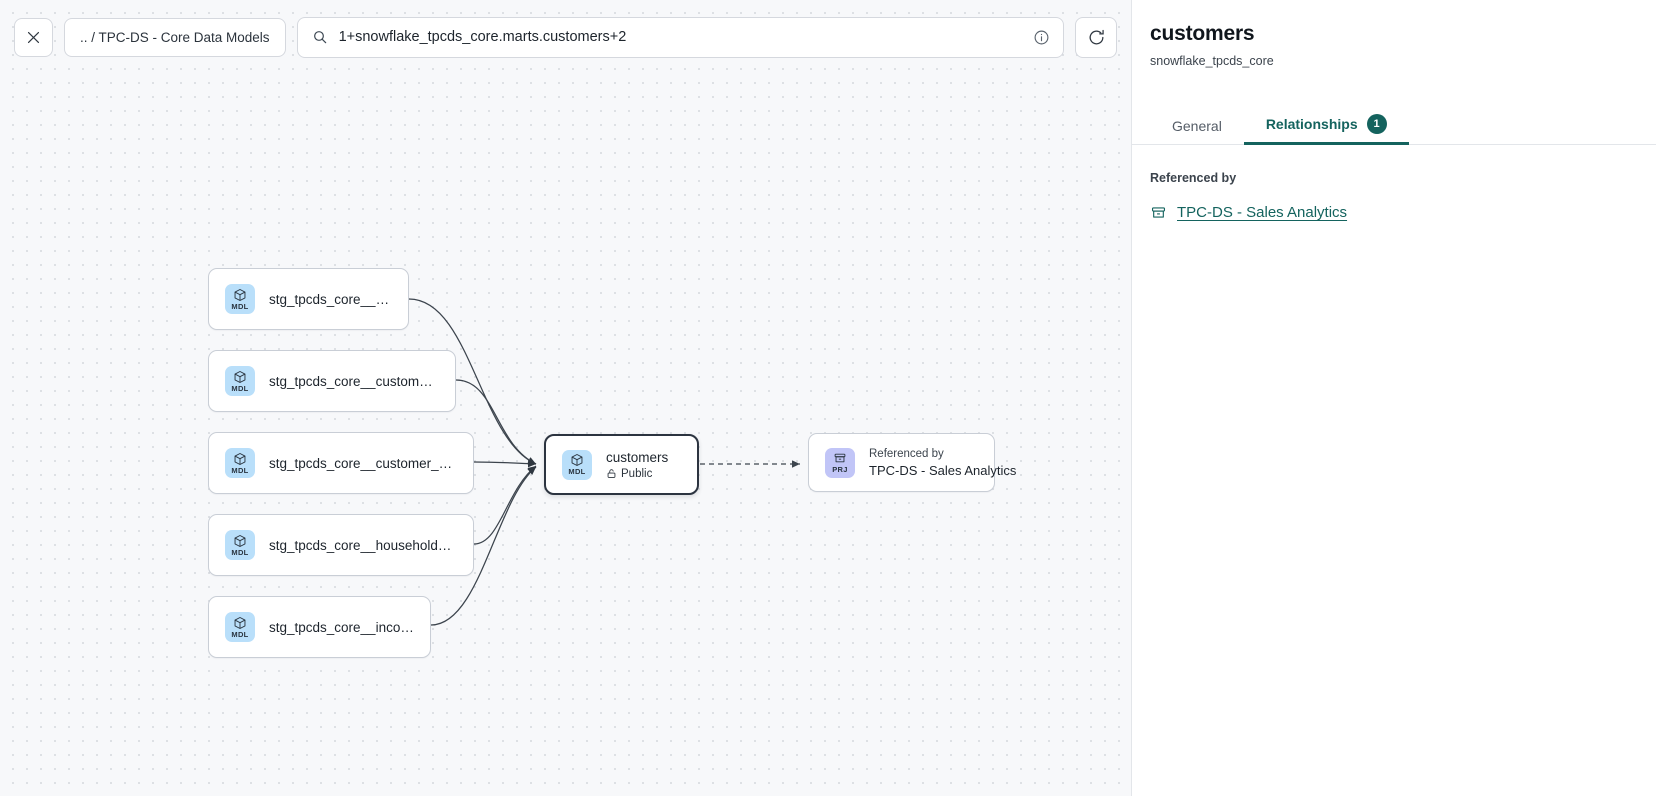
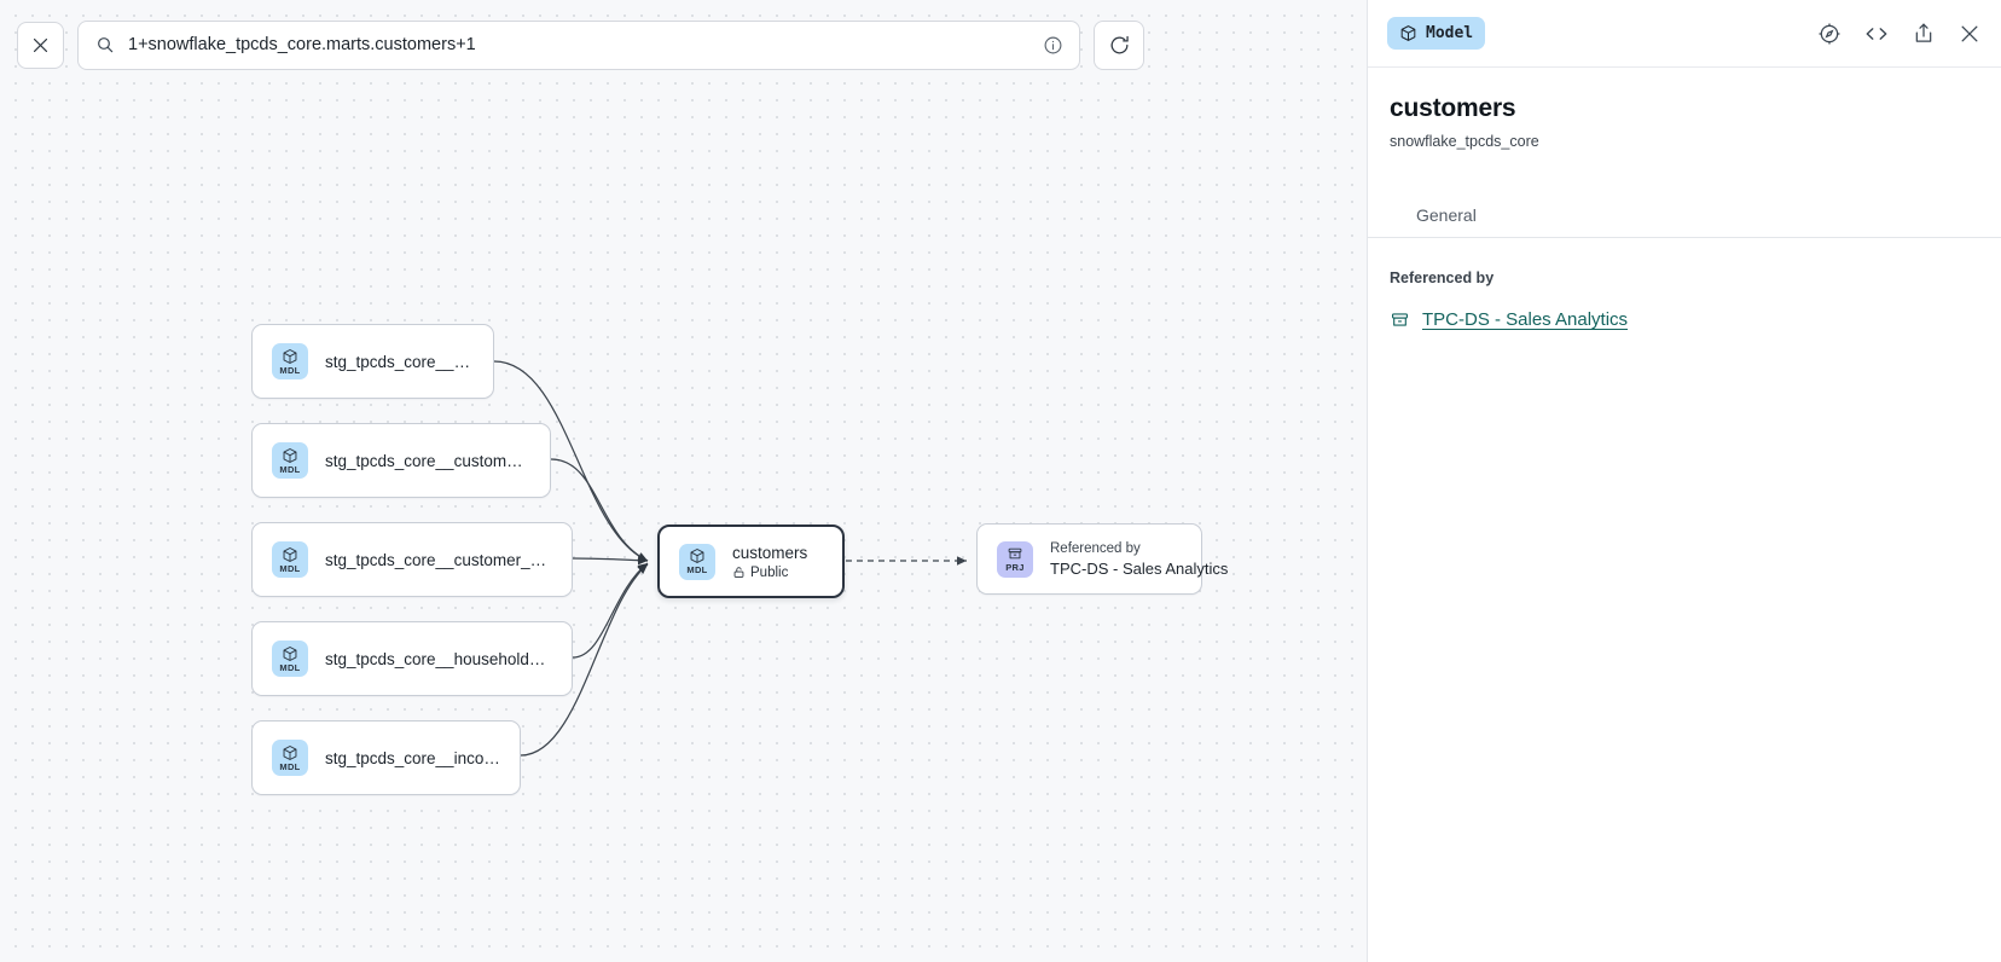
- .. / TPC-DS - Core Data Models
- 1+snowflake_tpcds_core.marts.customers+2
+ 1+snowflake_tpcds_core.marts.customers+1
  MDL
  stg_tpcds_core__cu
  MDL
  stg_tpcds_core__customer_
  MDL
  stg_tpcds_core__customer_de
  MDL
  stg_tpcds_core__household_de
  MDL
  stg_tpcds_core__incom
  MDL
  customers
  Public
  PRJ
  Referenced by
  TPC-DS - Sales Analytics
+ Model
  customers
  snowflake_tpcds_core
  General
- Relationships
- 1
  Referenced by
  TPC-DS - Sales Analytics
